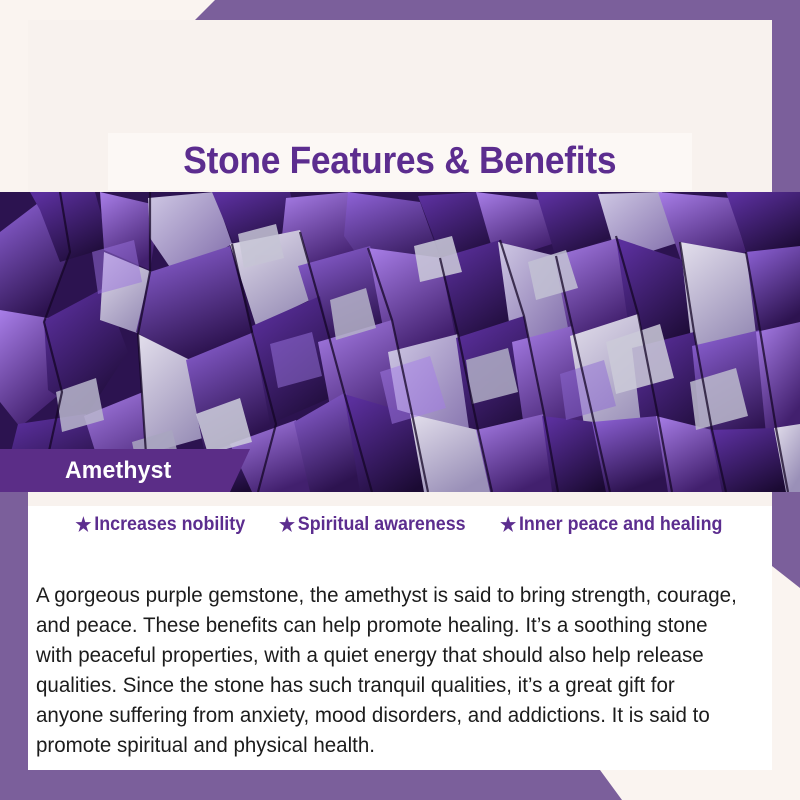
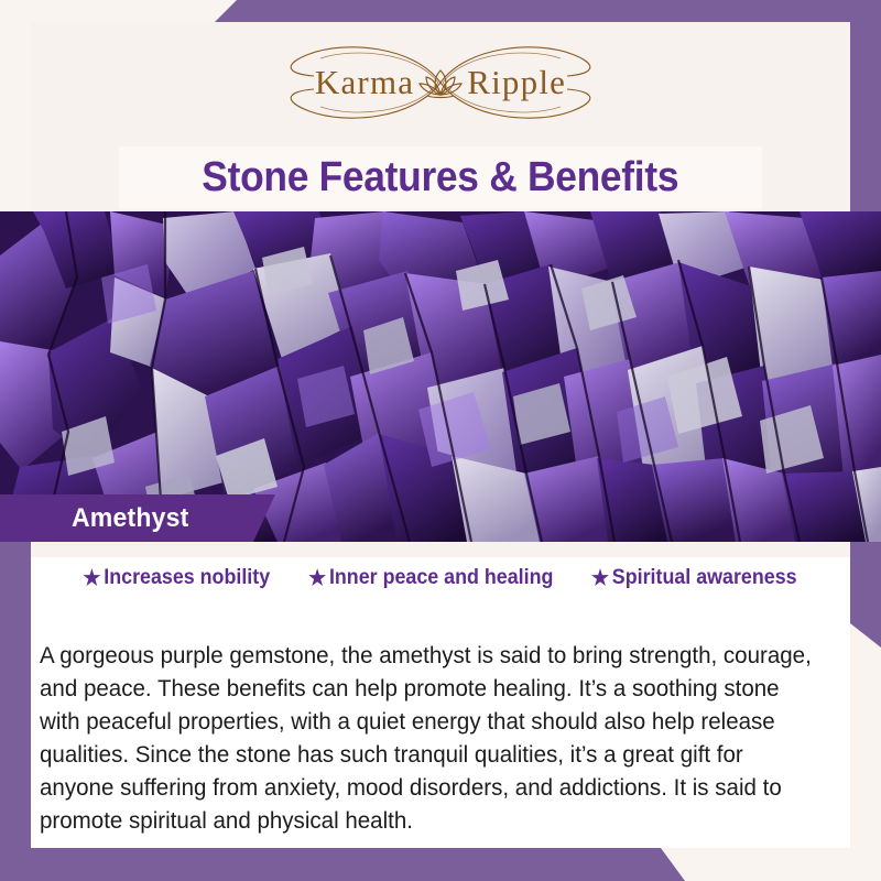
+ Karma
+ Ripple
  Stone Features & Benefits
  Amethyst
  ★
  Increases nobility
  ★
- Spiritual awareness
+ Inner peace and healing
  ★
- Inner peace and healing
+ Spiritual awareness
  A gorgeous purple gemstone, the amethyst is said to bring strength, courage, and peace. These benefits can help promote healing. It’s a soothing stone with peaceful properties, with a quiet energy that should also help release qualities. Since the stone has such tranquil qualities, it’s a great gift for anyone suffering from anxiety, mood disorders, and addictions. It is said to promote spiritual and physical health.
